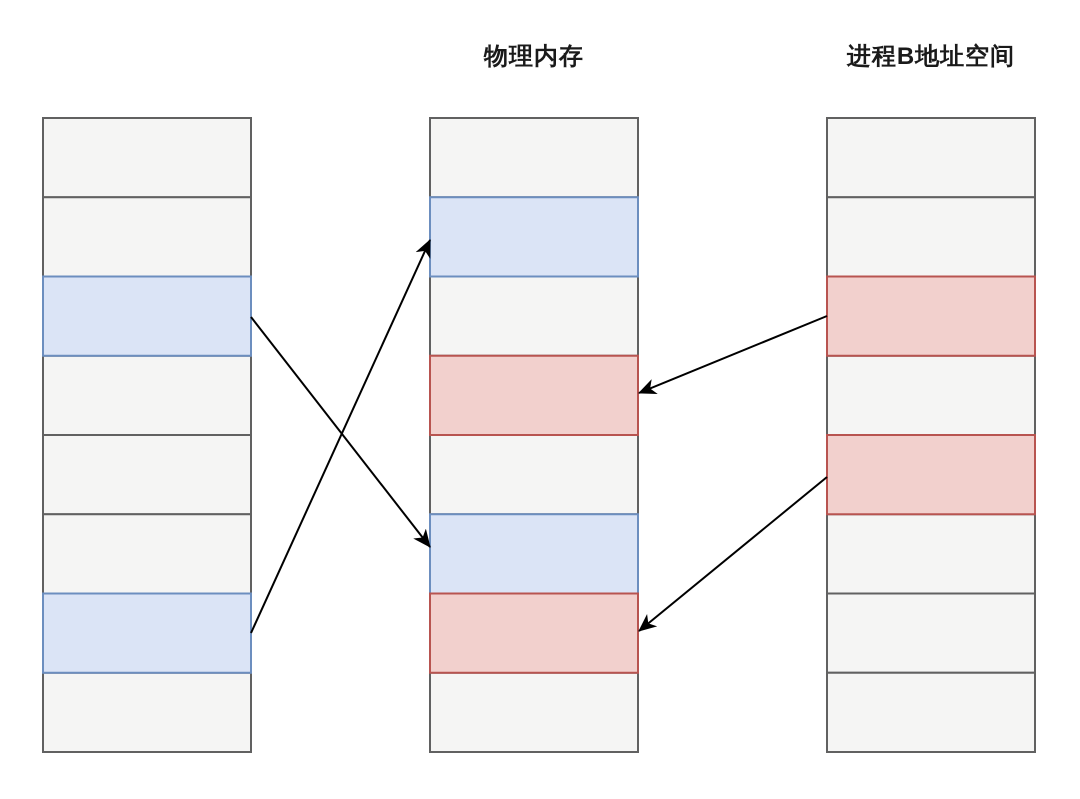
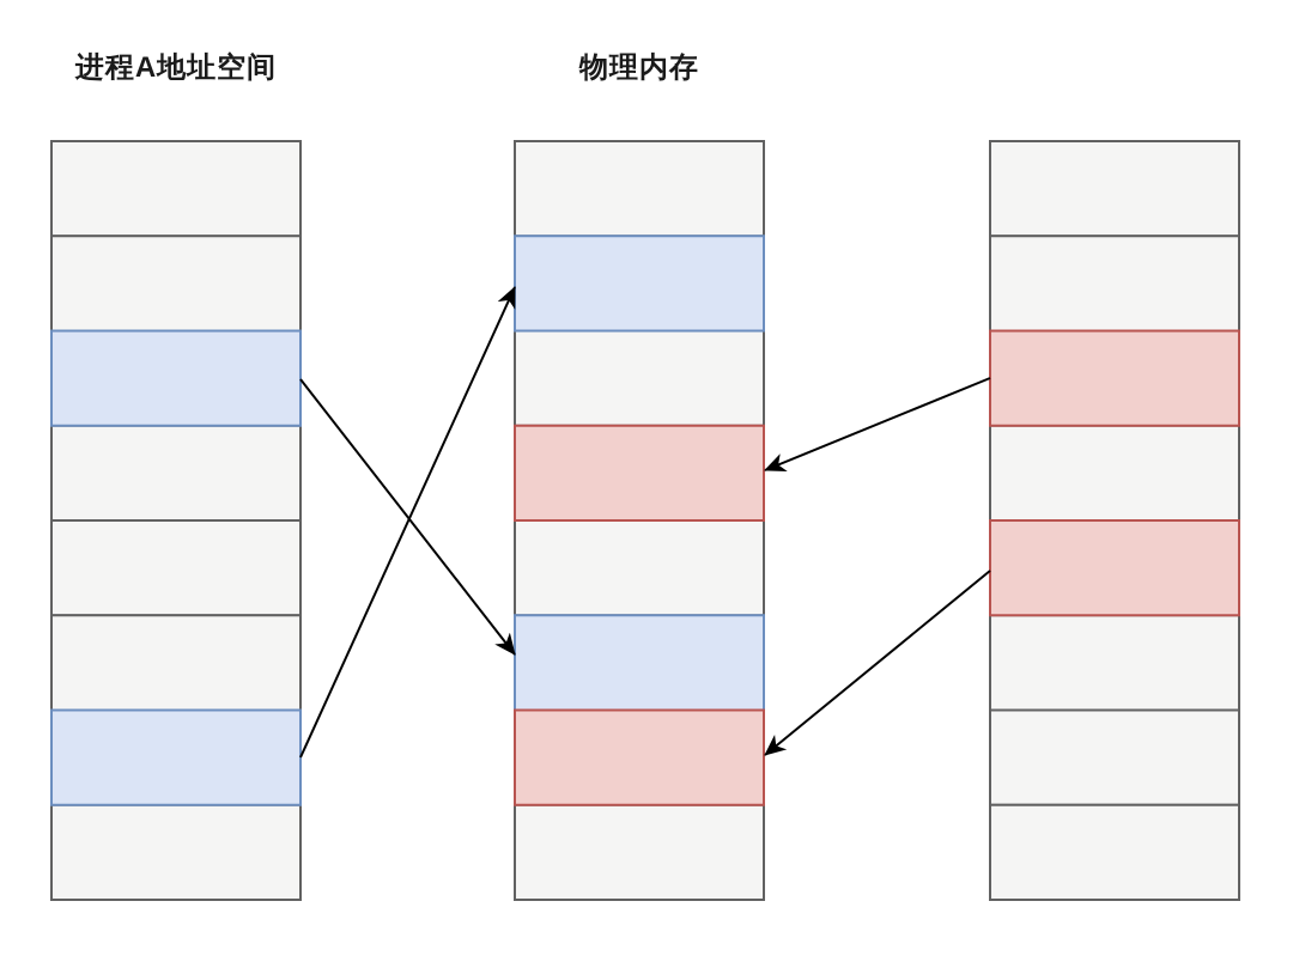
+ 进程A地址空间
  物理内存
- 进程B地址空间
